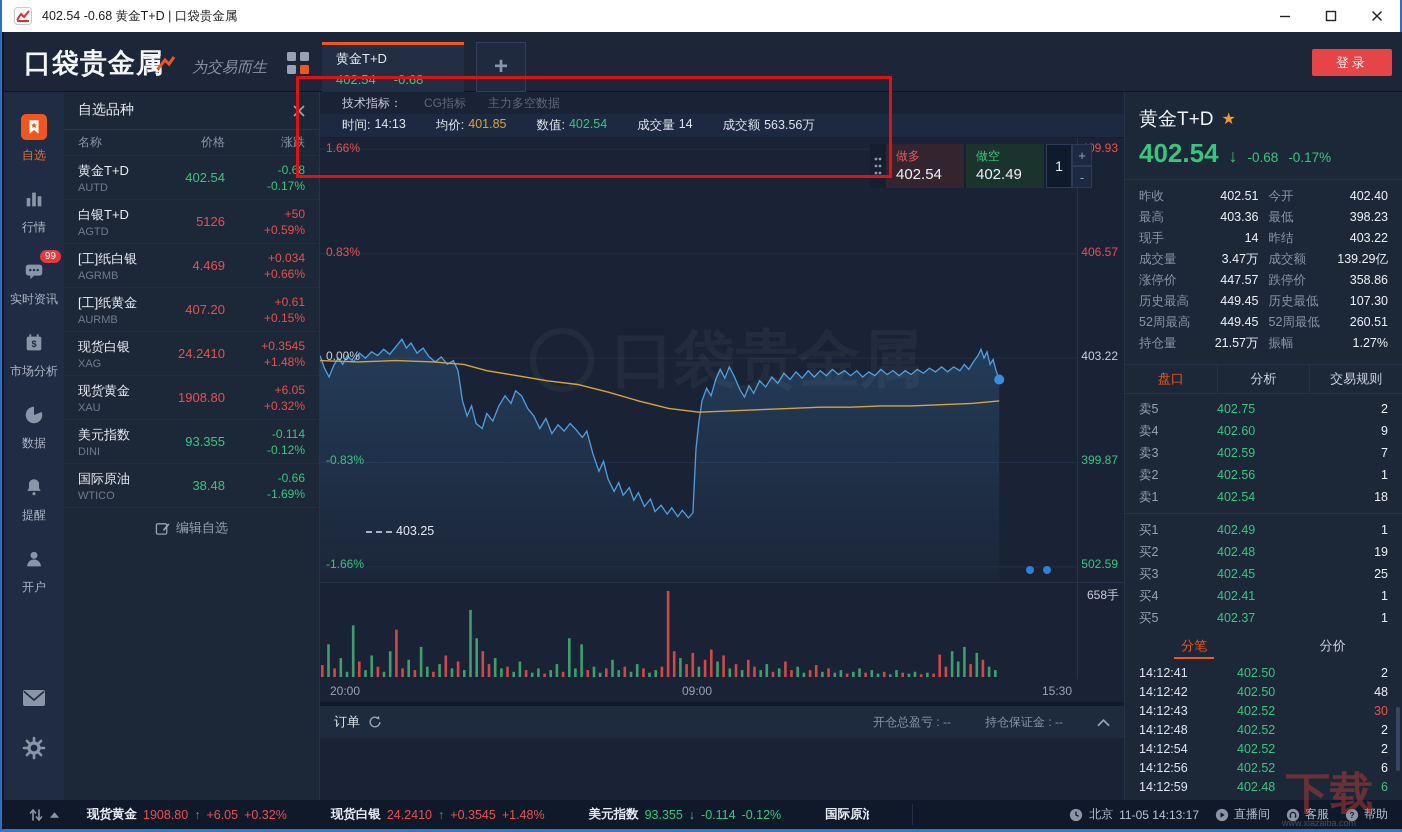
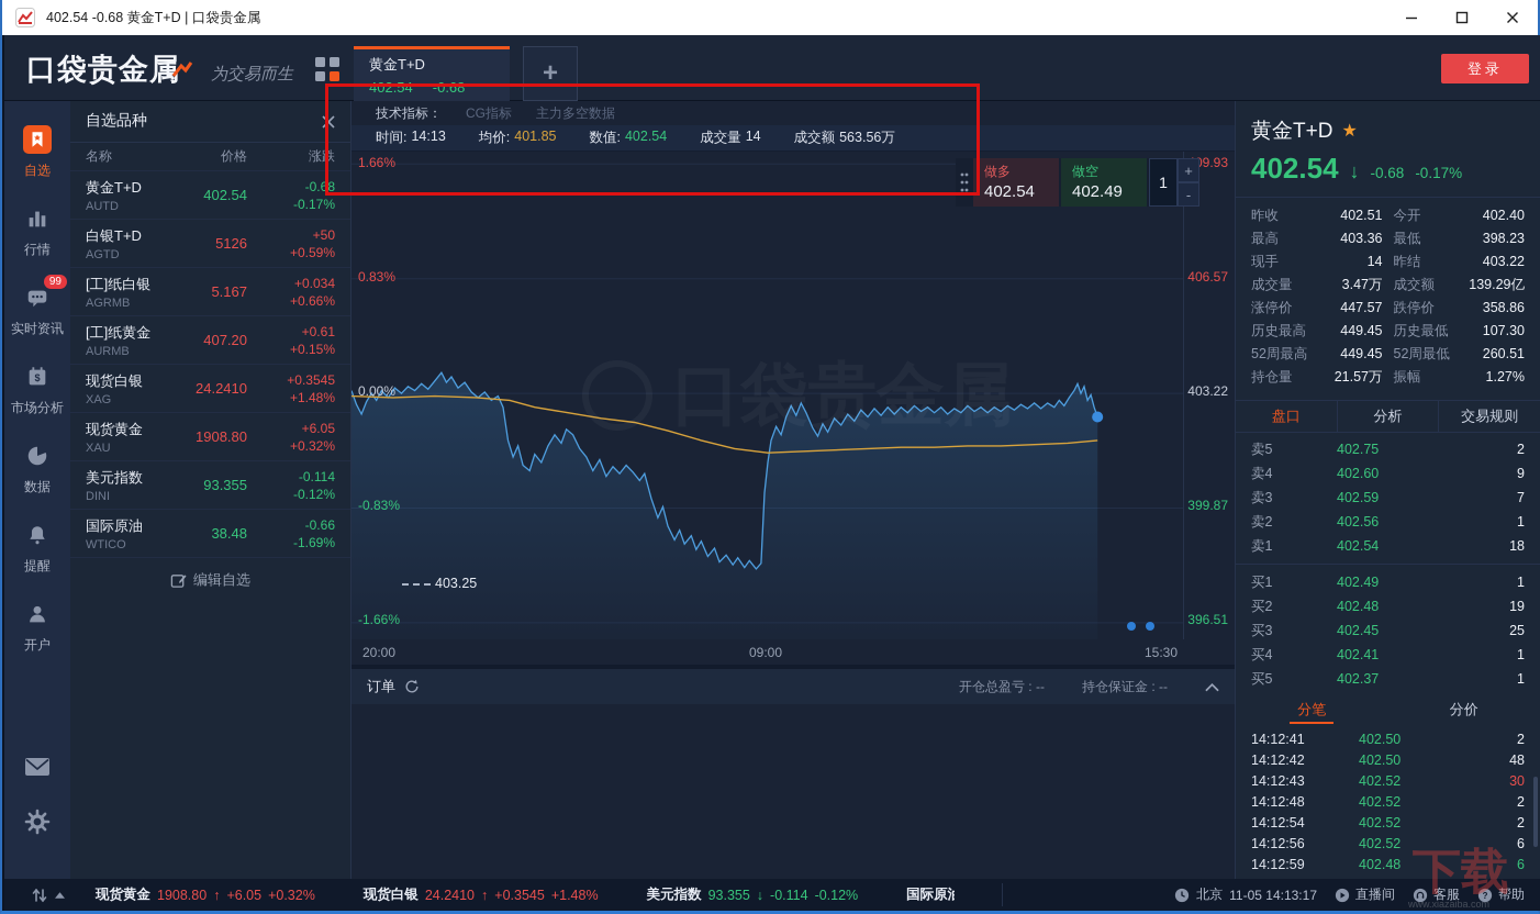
  402.54 -0.68 黄金T+D | 口袋贵金属
  口袋贵金属
  为交易而生
  黄金T+D
  402.54
  -0.68
  +
  登录
  自选
  行情
  99
  实时资讯
  $
  市场分析
  数据
  提醒
  开户
  自选品种
  名称
  价格
  涨跌
  黄金T+D
  AUTD
  402.54
  -0.68
  -0.17%
  白银T+D
  AGTD
  5126
  +50
  +0.59%
  [工]纸白银
  AGRMB
- 4.469
+ 5.167
  +0.034
  +0.66%
  [工]纸黄金
  AURMB
  407.20
  +0.61
  +0.15%
  现货白银
  XAG
  24.2410
  +0.3545
  +1.48%
  现货黄金
  XAU
  1908.80
  +6.05
  +0.32%
  美元指数
  DINI
  93.355
  -0.114
  -0.12%
  国际原油
  WTICO
  38.48
  -0.66
  -1.69%
  编辑自选
  技术指标：
  CG指标
  主力多空数据
  时间:
  14:13
  均价:
  401.85
  数值:
  402.54
  成交量
  14
  成交额
  563.56万
  1.66%
  0.83%
  0.00%
  -0.83%
  -1.66%
  406.57
  403.22
  399.87
- 502.59
+ 396.51
  口袋贵金属
  403.25
  做多
  402.54
  做空
  402.49
  1
  +
  -
- 658手
  20:00
  09:00
  15:30
  订单
  开仓总盈亏 : --
  持仓保证金 : --
  黄金T+D
  ★
  402.54
  ↓
  -0.68
  -0.17%
  昨收
  402.51
  今开
  402.40
  最高
  403.36
  最低
  398.23
  现手
  14
  昨结
  403.22
  成交量
  3.47万
  成交额
  139.29亿
  涨停价
  447.57
  跌停价
  358.86
  历史最高
  449.45
  历史最低
  107.30
  52周最高
  449.45
  52周最低
  260.51
  持仓量
  21.57万
  振幅
  1.27%
  盘口
  分析
  交易规则
  卖5
  402.75
  2
  卖4
  402.60
  9
  卖3
  402.59
  7
  卖2
  402.56
  1
  卖1
  402.54
  18
  买1
  402.49
  1
  买2
  402.48
  19
  买3
  402.45
  25
  买4
  402.41
  1
  买5
  402.37
  1
  分笔
  分价
  14:12:41
  402.50
  2
  14:12:42
  402.50
  48
  14:12:43
  402.52
  30
  14:12:48
  402.52
  2
  14:12:54
  402.52
  2
  14:12:56
  402.52
  6
  14:12:59
  402.48
  6
  现货黄金
  1908.80
  ↑
  +6.05
  +0.32%
  现货白银
  24.2410
  ↑
  +0.3545
  +1.48%
  美元指数
  93.355
  ↓
  -0.114
  -0.12%
  国际原油
  北京
  11-05 14:13:17
  直播间
  客服
  ?
  帮助
  www.xiazaiba.com
